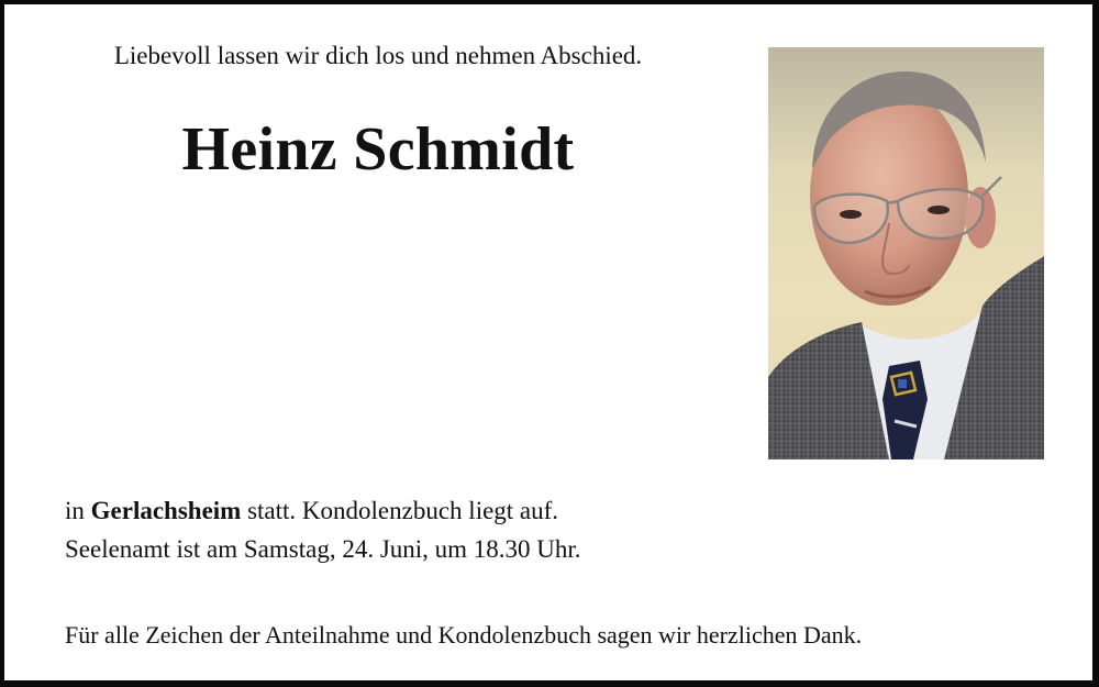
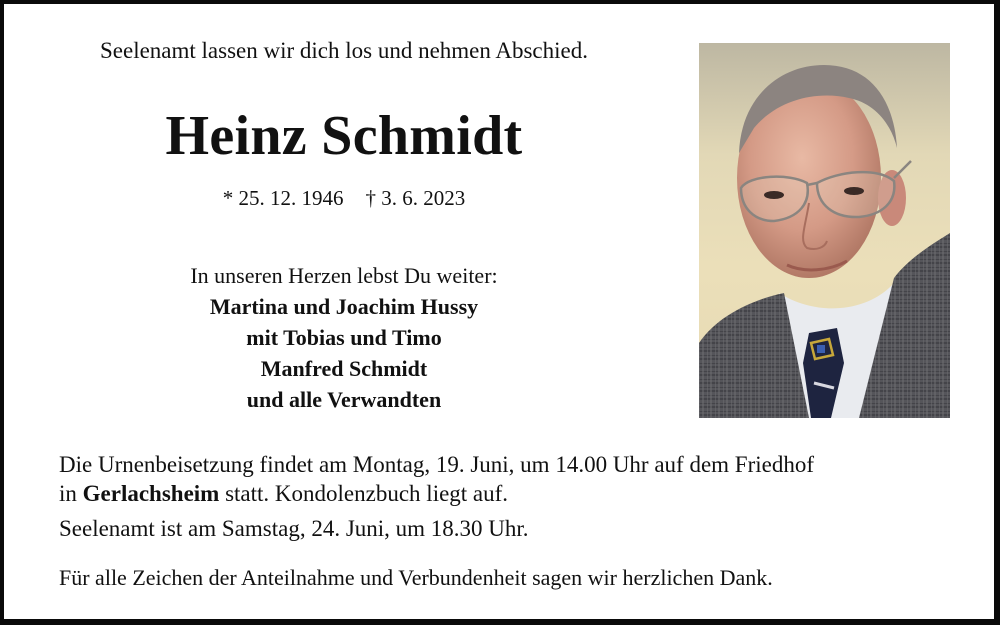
- Liebevoll lassen wir dich los und nehmen Abschied.
+ Seelenamt lassen wir dich los und nehmen Abschied.
  Heinz Schmidt
+ * 25. 12. 1946 † 3. 6. 2023
+ In unseren Herzen lebst Du weiter:
+ Martina und Joachim Hussy
+ mit Tobias und Timo
+ Manfred Schmidt
+ und alle Verwandten
+ Die Urnenbeisetzung findet am Montag, 19. Juni, um 14.00 Uhr auf dem Friedhof
  in Gerlachsheim statt. Kondolenzbuch liegt auf.
  Seelenamt ist am Samstag, 24. Juni, um 18.30 Uhr.
- Für alle Zeichen der Anteilnahme und Kondolenzbuch sagen wir herzlichen Dank.
+ Für alle Zeichen der Anteilnahme und Verbundenheit sagen wir herzlichen Dank.
